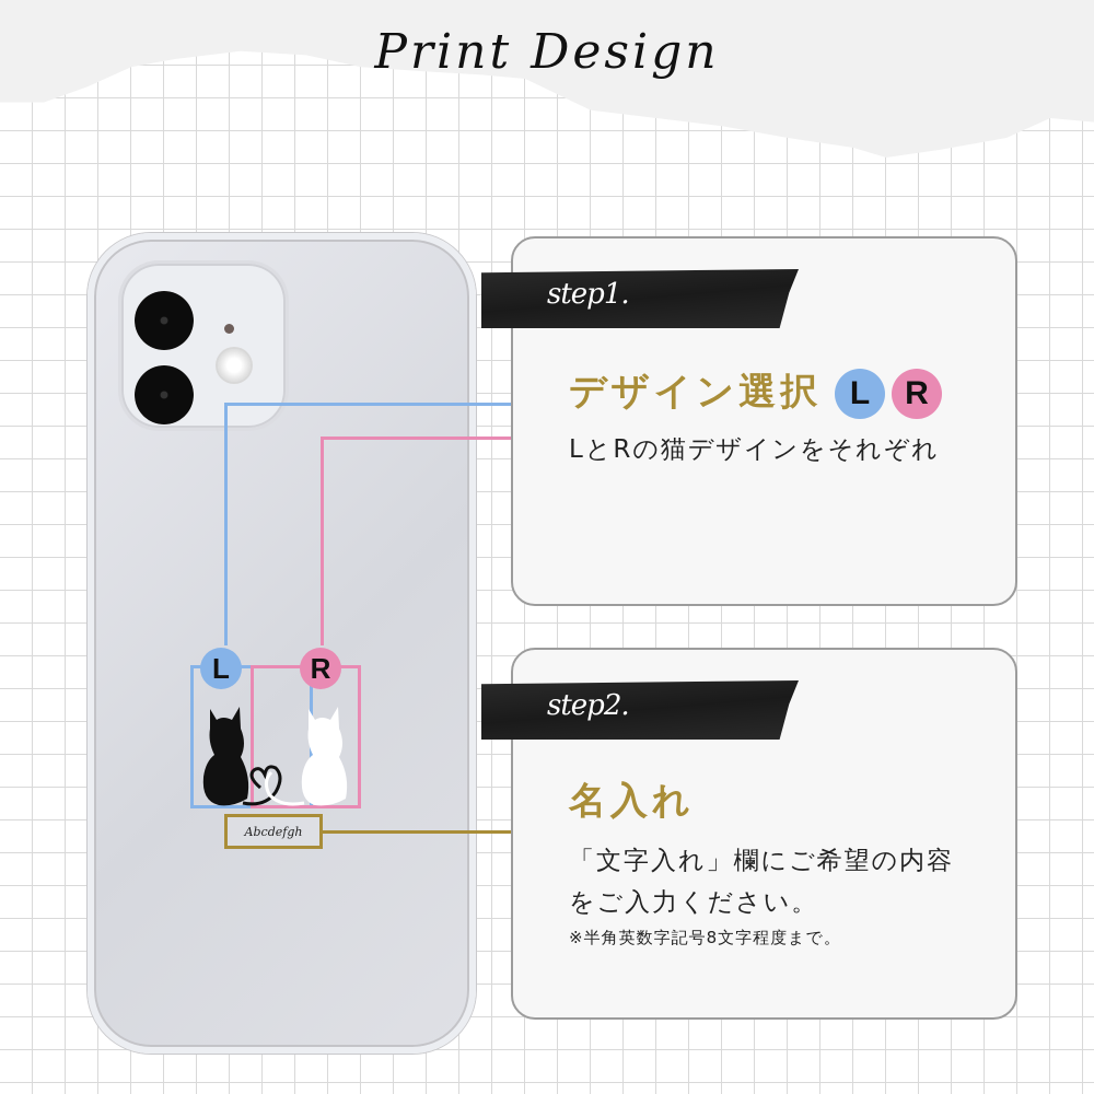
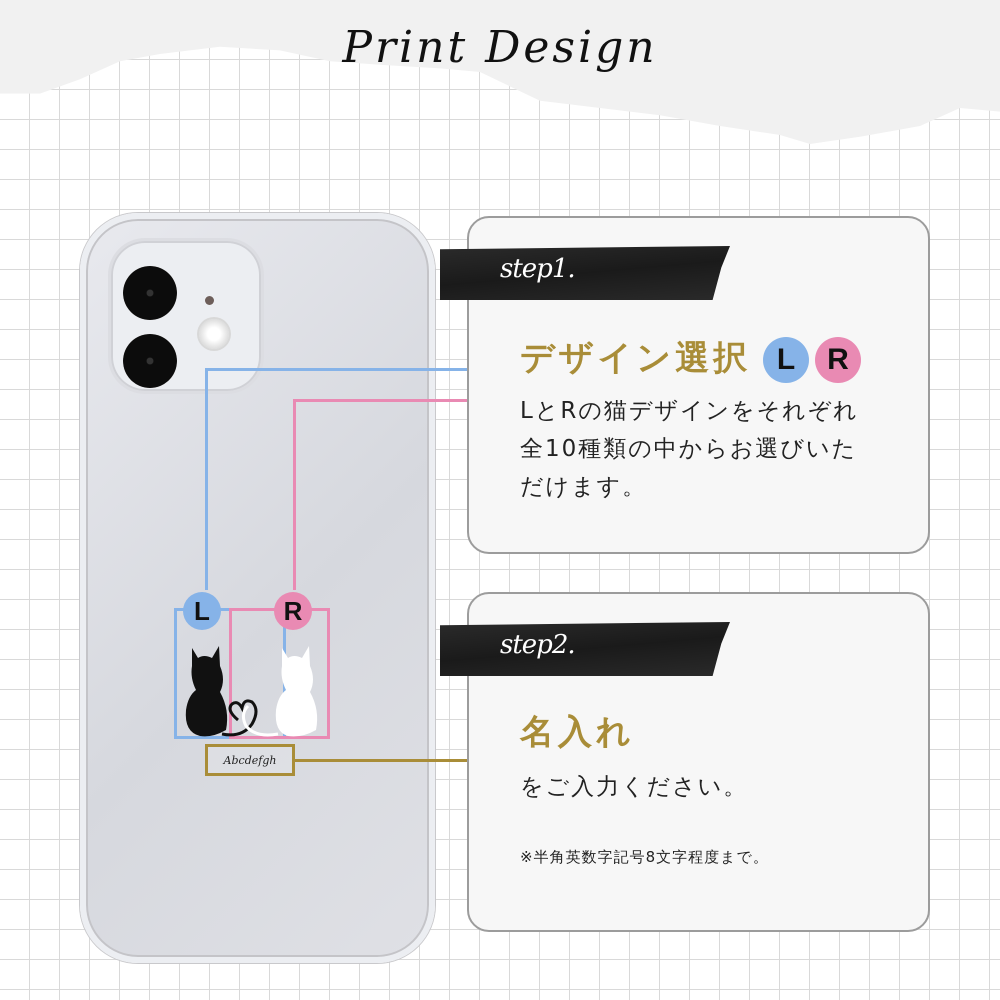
  Print Design
  L
  R
  Abcdefgh
  step1.
  デザイン選択
  L
  R
  LとRの猫デザインをそれぞれ
+ 全10種類の中からお選びいた
+ だけます。
  step2.
  名入れ
- 「文字入れ」欄にご希望の内容
  をご入力ください。
  ※半角英数字記号8文字程度まで。
